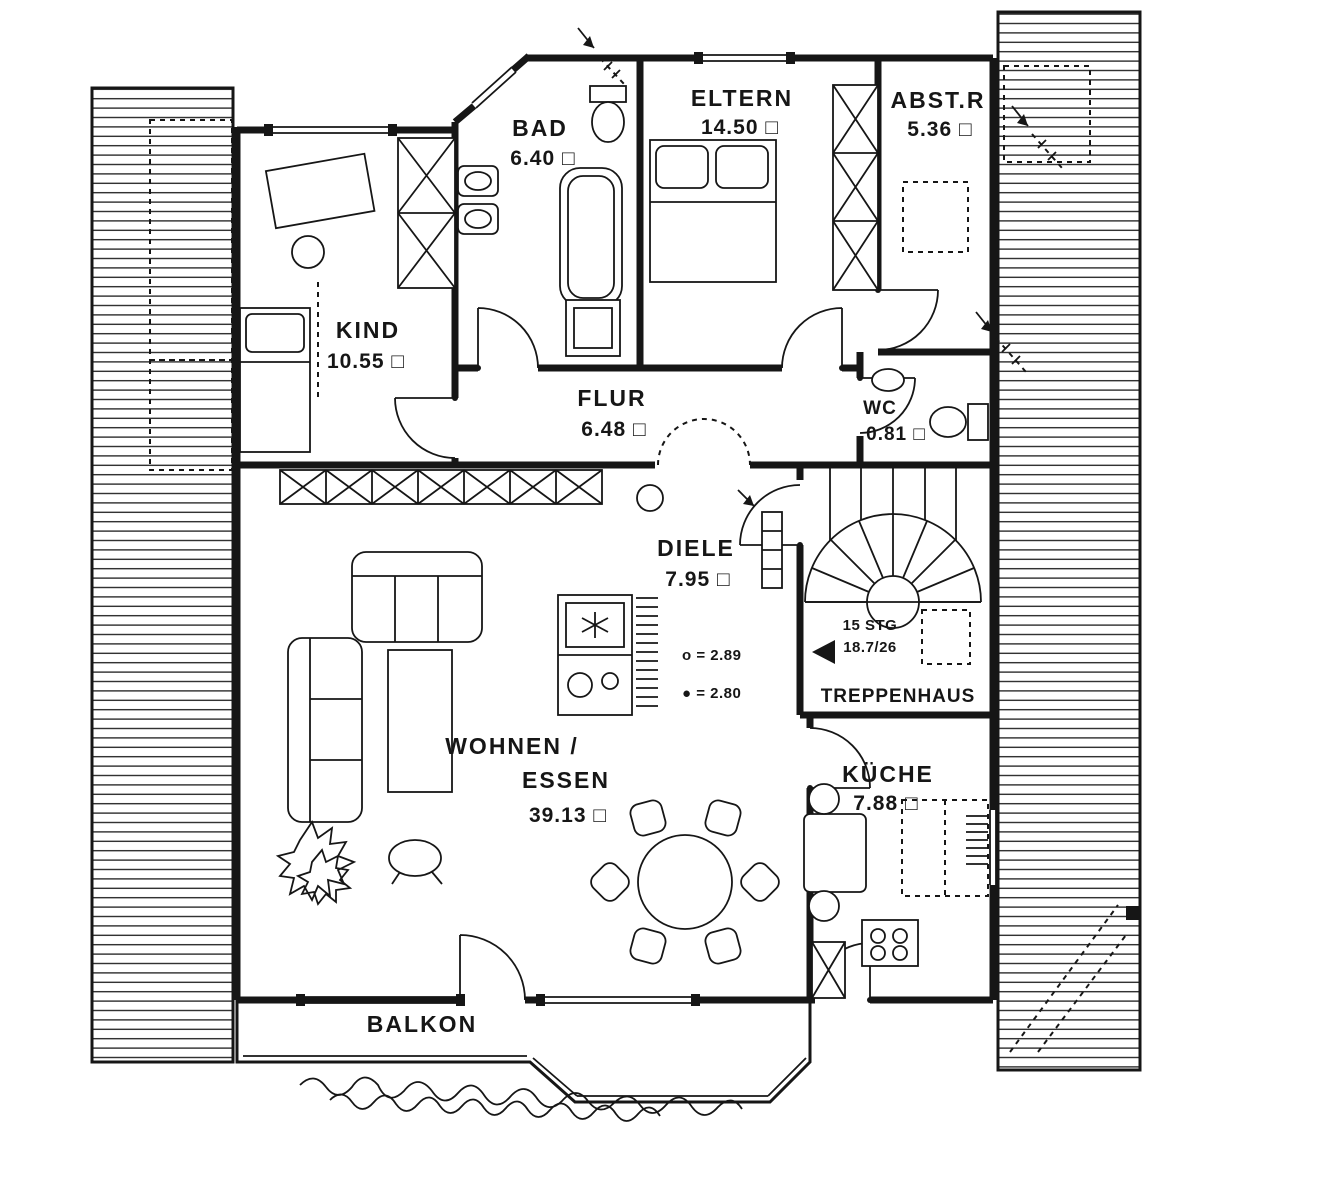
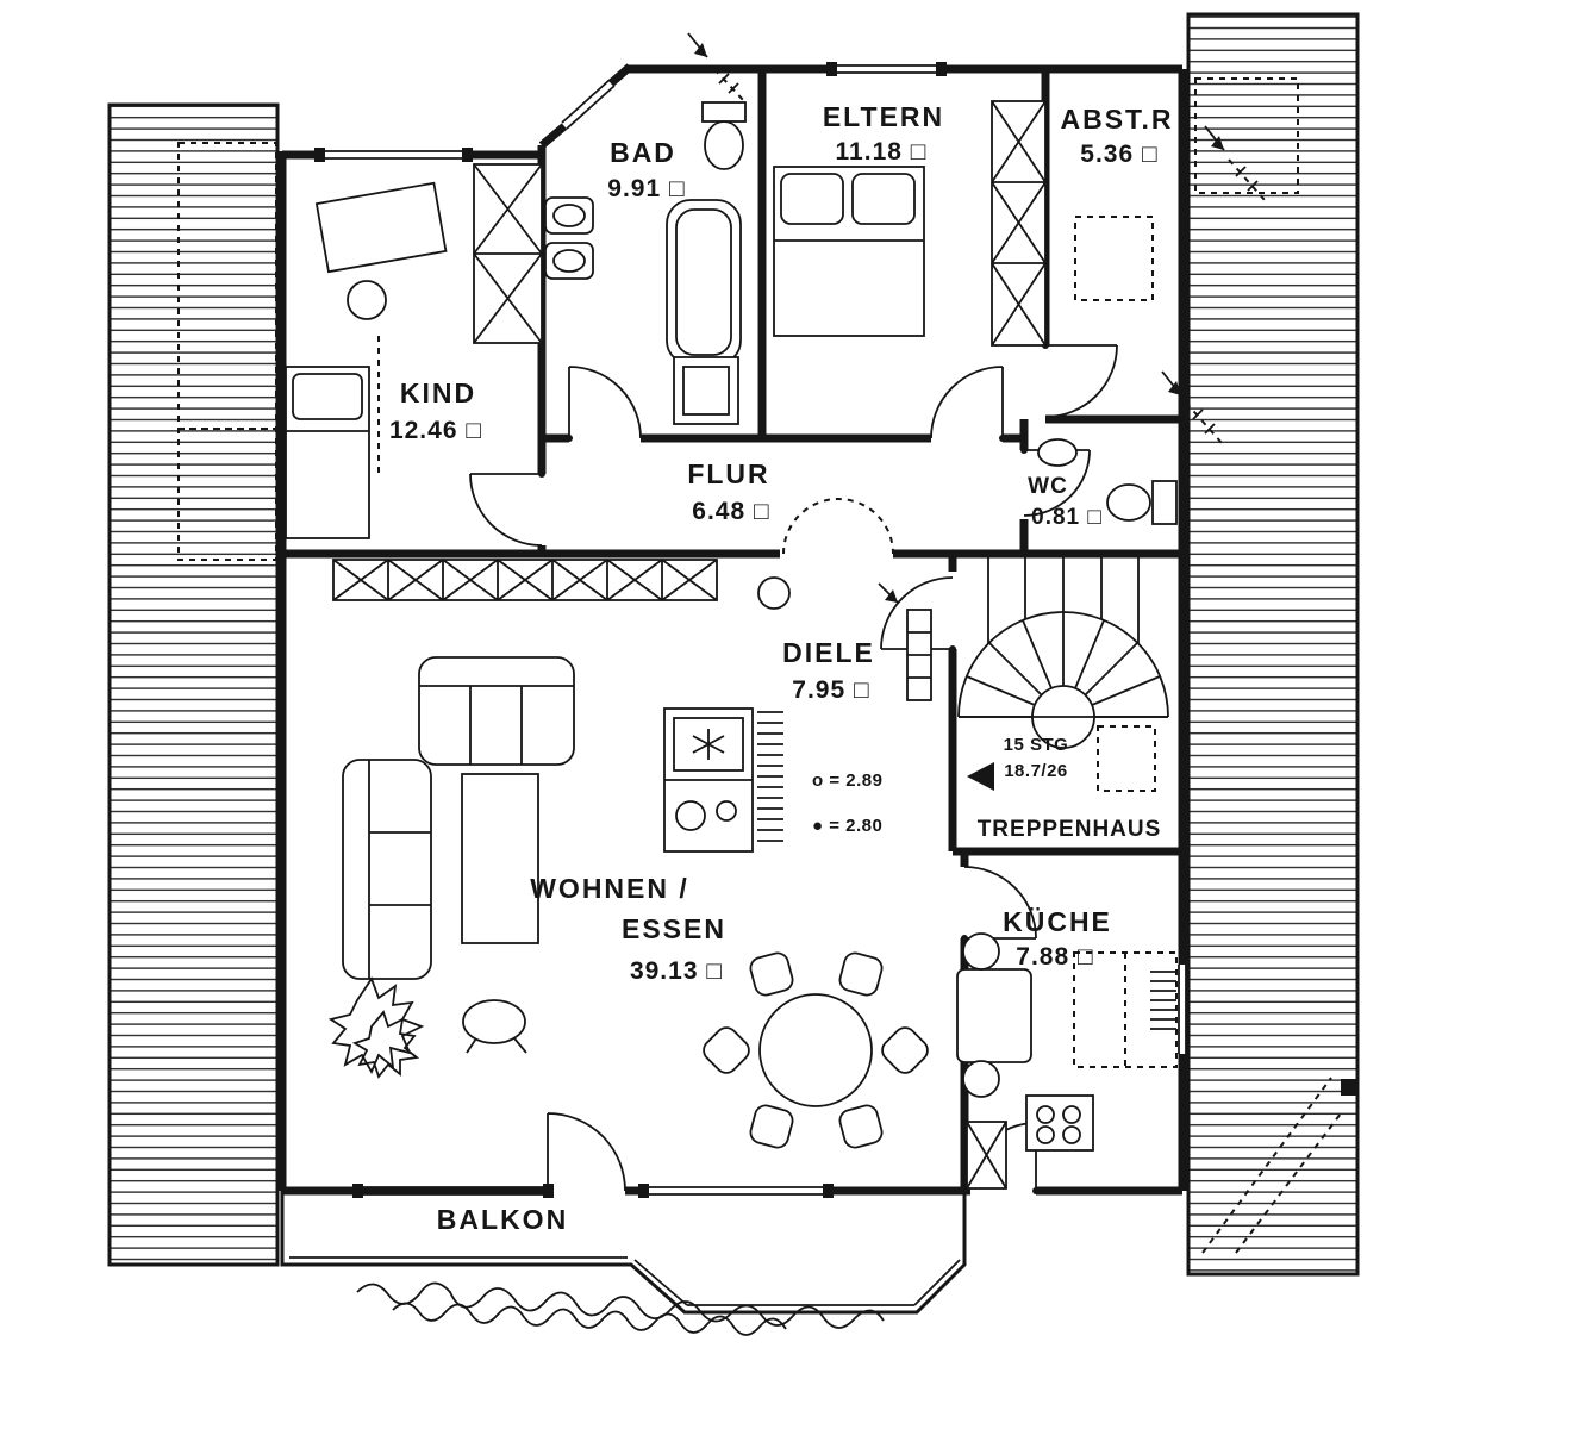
  BAD
- 6.40 □
+ 9.91 □
  ELTERN
- 14.50 □
+ 11.18 □
  ABST.R
  5.36 □
  KIND
- 10.55 □
+ 12.46 □
  FLUR
  6.48 □
  WC
  0.81 □
  DIELE
  7.95 □
  TREPPENHAUS
  WOHNEN /
  ESSEN
  39.13 □
  KÜCHE
  7.88 □
  BALKON
  15 STG
  18.7/26
  o = 2.89
  ● = 2.80
